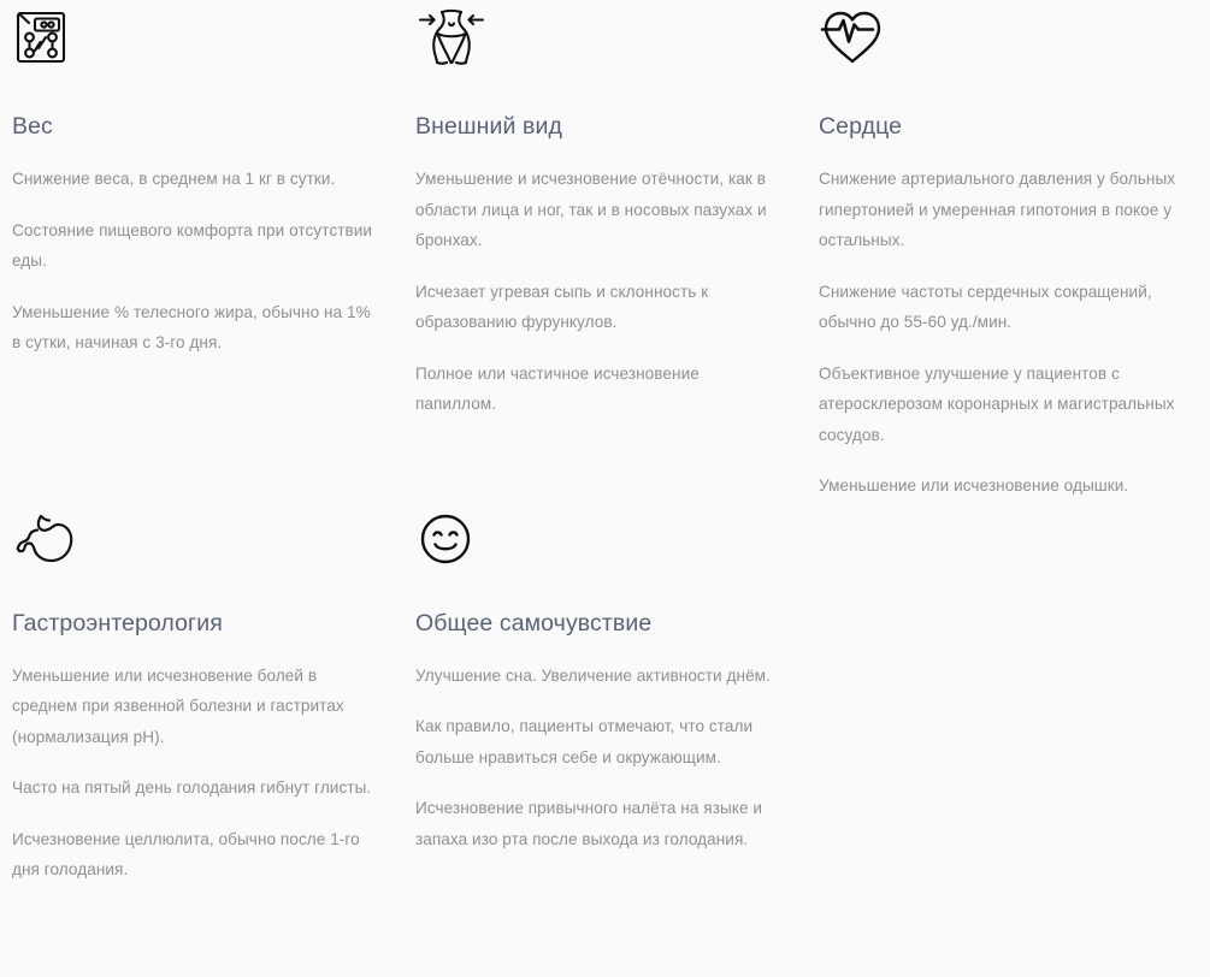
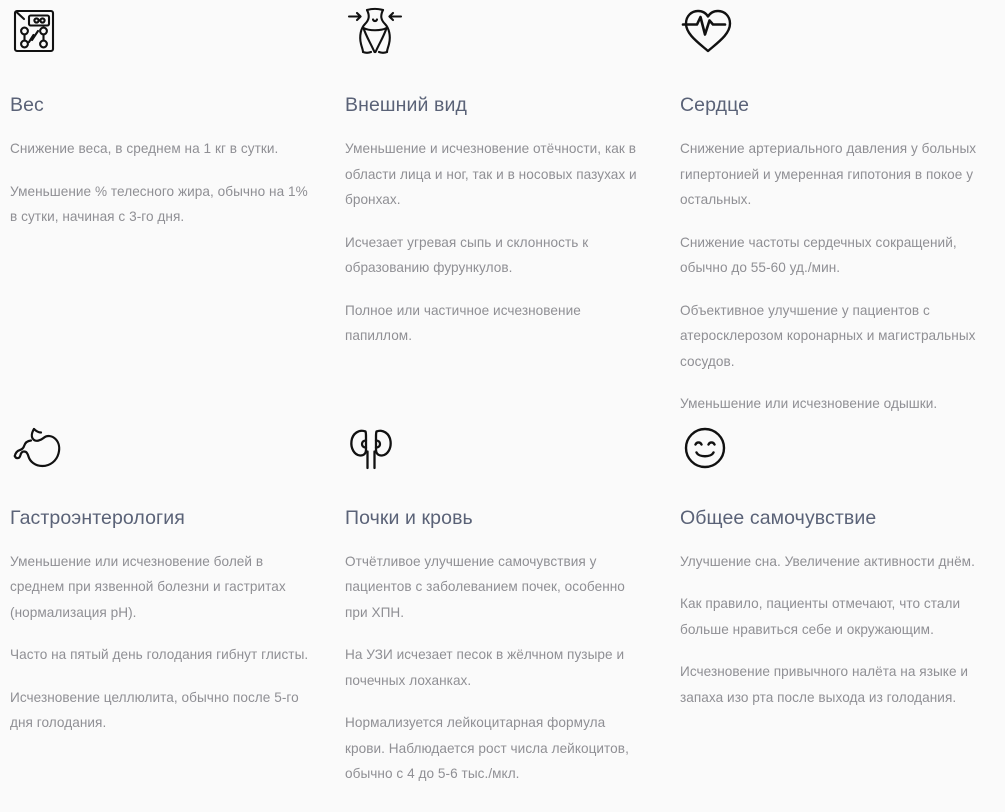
  Вес
  Снижение веса, в среднем на 1 кг в сутки.
- Состояние пищевого комфорта при отсутствии еды.
  Уменьшение % телесного жира, обычно на 1% в сутки, начиная с 3-го дня.
  Внешний вид
  Уменьшение и исчезновение отёчности, как в области лица и ног, так и в носовых пазухах и бронхах.
  Исчезает угревая сыпь и склонность к образованию фурункулов.
  Полное или частичное исчезновение папиллом.
  Сердце
  Снижение артериального давления у больных гипертонией и умеренная гипотония в покое у остальных.
  Снижение частоты сердечных сокращений, обычно до 55-60 уд./мин.
  Объективное улучшение у пациентов с атеросклерозом коронарных и магистральных сосудов.
  Уменьшение или исчезновение одышки.
  Гастроэнтерология
  Уменьшение или исчезновение болей в среднем при язвенной болезни и гастритах (нормализация pH).
  Часто на пятый день голодания гибнут глисты.
- Исчезновение целлюлита, обычно после 1-го дня голодания.
+ Исчезновение целлюлита, обычно после 5-го дня голодания.
+ Почки и кровь
+ Отчётливое улучшение самочувствия у пациентов с заболеванием почек, особенно при ХПН.
+ На УЗИ исчезает песок в жёлчном пузыре и почечных лоханках.
+ Нормализуется лейкоцитарная формула крови. Наблюдается рост числа лейкоцитов, обычно с 4 до 5-6 тыс./мкл.
  Общее самочувствие
  Улучшение сна. Увеличение активности днём.
  Как правило, пациенты отмечают, что стали больше нравиться себе и окружающим.
  Исчезновение привычного налёта на языке и запаха изо рта после выхода из голодания.
